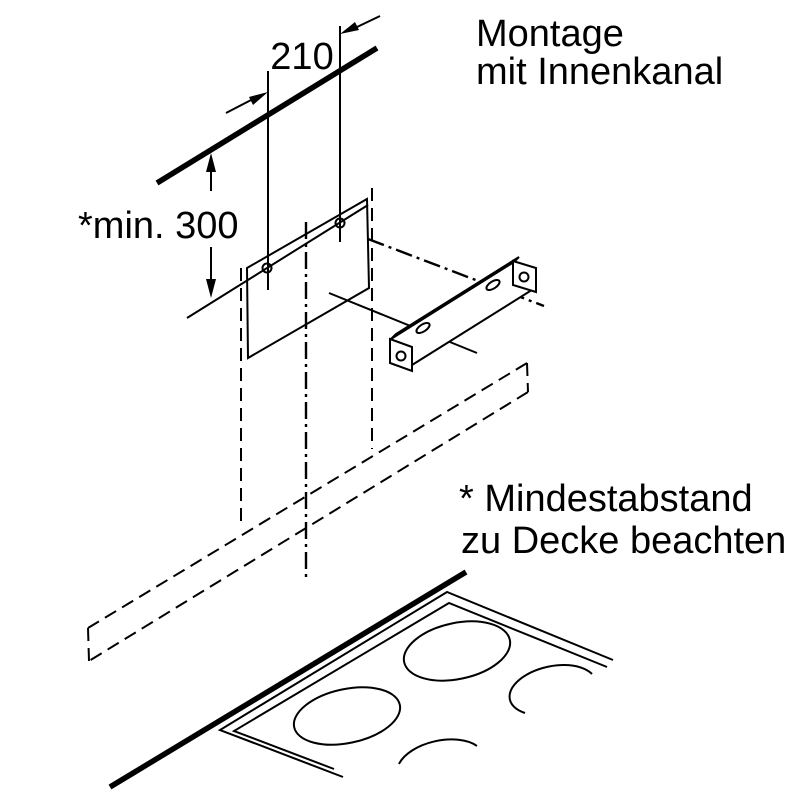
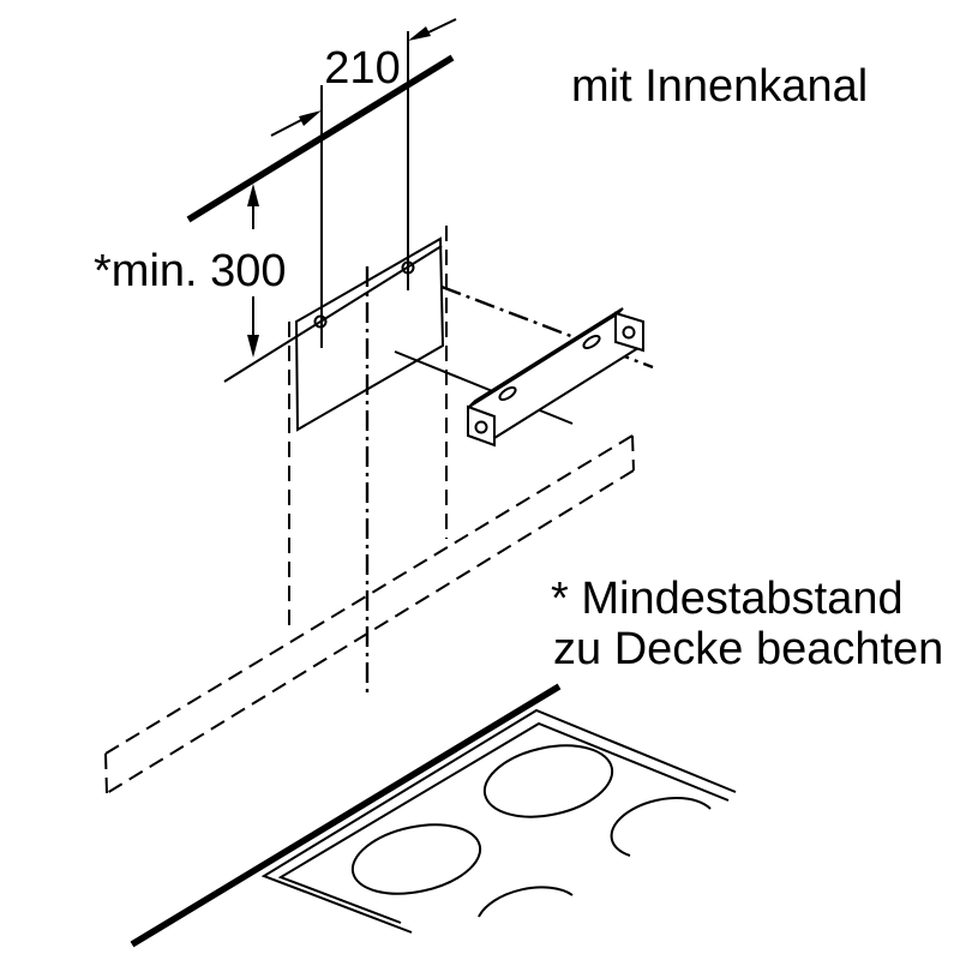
  210
  *min. 300
- Montage
  mit Innenkanal
  * Mindestabstand
  zu Decke beachten
